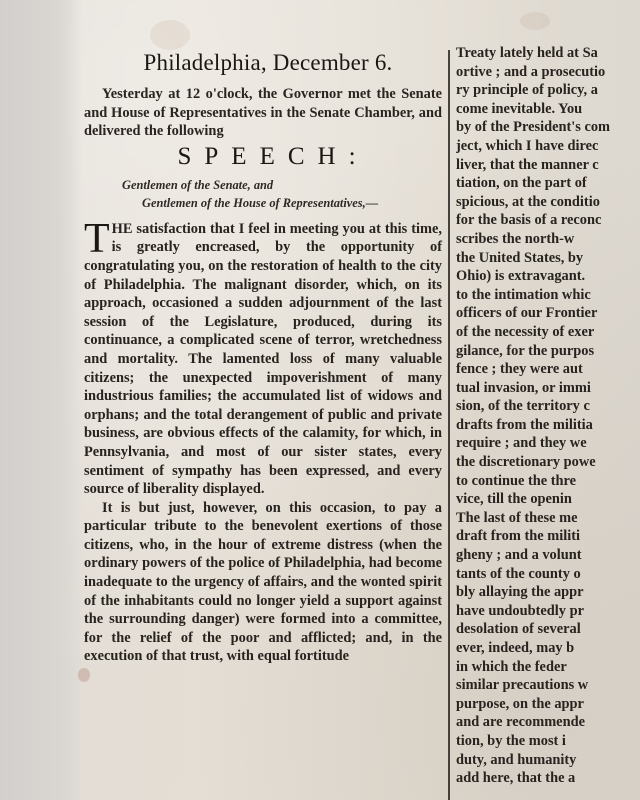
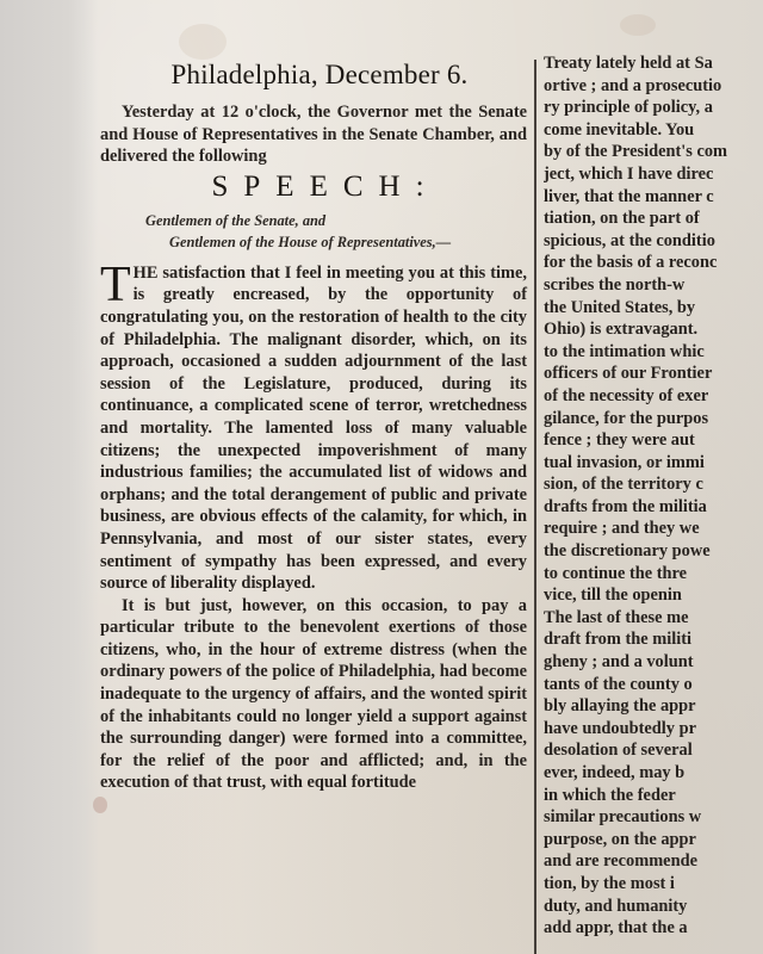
  Philadelphia, December 6.
  Yesterday at 12 o'clock, the Governor met the Senate and House of Representatives in the Senate Chamber, and delivered the following
  SPEECH:
  Gentlemen of the Senate, and
  Gentlemen of the House of Representatives,—
  T
  HE satisfaction that I feel in meeting you at this time, is greatly encreased, by the opportunity of congratulating you, on the restoration of health to the city of Philadelphia. The malignant disorder, which, on its approach, occasioned a sudden adjournment of the last session of the Legislature, produced, during its continuance, a complicated scene of terror, wretchedness and mortality. The lamented loss of many valuable citizens; the unexpected impoverishment of many industrious families; the accumulated list of widows and orphans; and the total derangement of public and private business, are obvious effects of the calamity, for which, in Pennsylvania, and most of our sister states, every sentiment of sympathy has been expressed, and every source of liberality displayed.
  It is but just, however, on this occasion, to pay a particular tribute to the benevolent exertions of those citizens, who, in the hour of extreme distress (when the ordinary powers of the police of Philadelphia, had become inadequate to the urgency of affairs, and the wonted spirit of the inhabitants could no longer yield a support against the surrounding danger) were formed into a committee, for the relief of the poor and afflicted; and, in the execution of that trust, with equal fortitude
  Treaty lately held at Sa
  ortive ; and a prosecutio
  ry principle of policy, a
  come inevitable. You
  by of the President's com
  ject, which I have direc
  liver, that the manner c
  tiation, on the part of
  spicious, at the conditio
  for the basis of a reconc
  scribes the north-w
  the United States, by
  Ohio) is extravagant.
  to the intimation whic
  officers of our Frontier
  of the necessity of exer
  gilance, for the purpos
  fence ; they were aut
  tual invasion, or immi
  sion, of the territory c
  drafts from the militia
  require ; and they we
  the discretionary powe
  to continue the thre
  vice, till the openin
  The last of these me
  draft from the militi
  gheny ; and a volunt
  tants of the county o
  bly allaying the appr
  have undoubtedly pr
  desolation of several
  ever, indeed, may b
  in which the feder
  similar precautions w
  purpose, on the appr
  and are recommende
  tion, by the most i
  duty, and humanity
- add here, that the a
+ add appr, that the a
